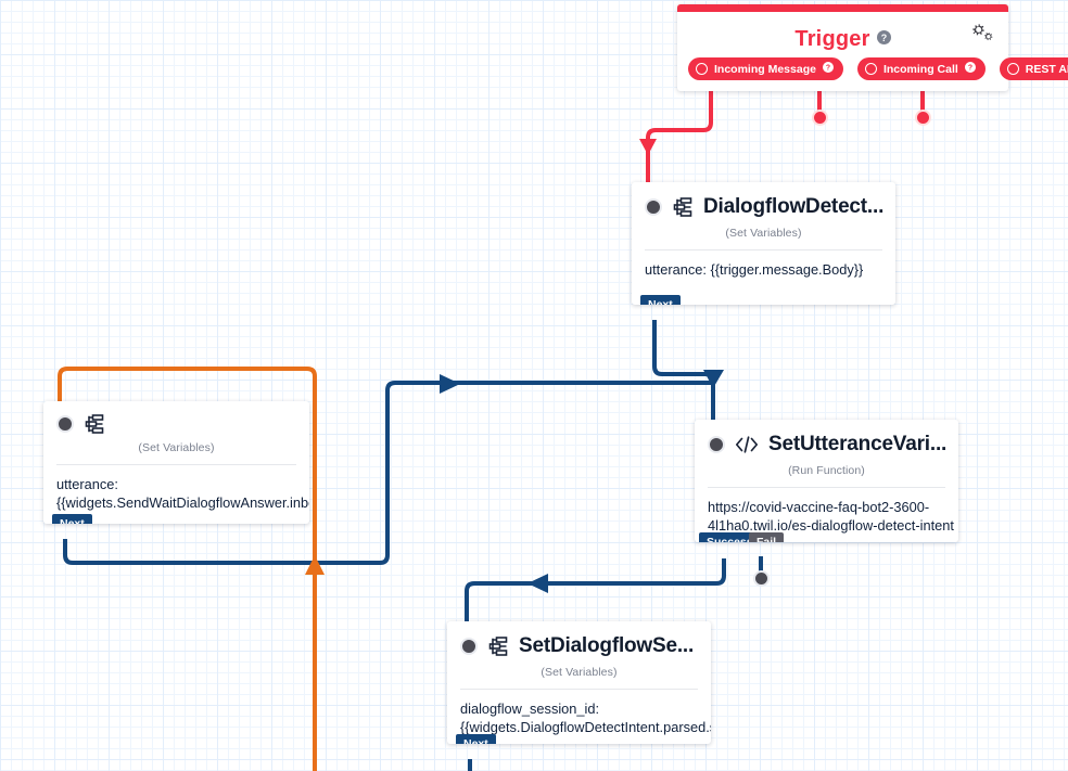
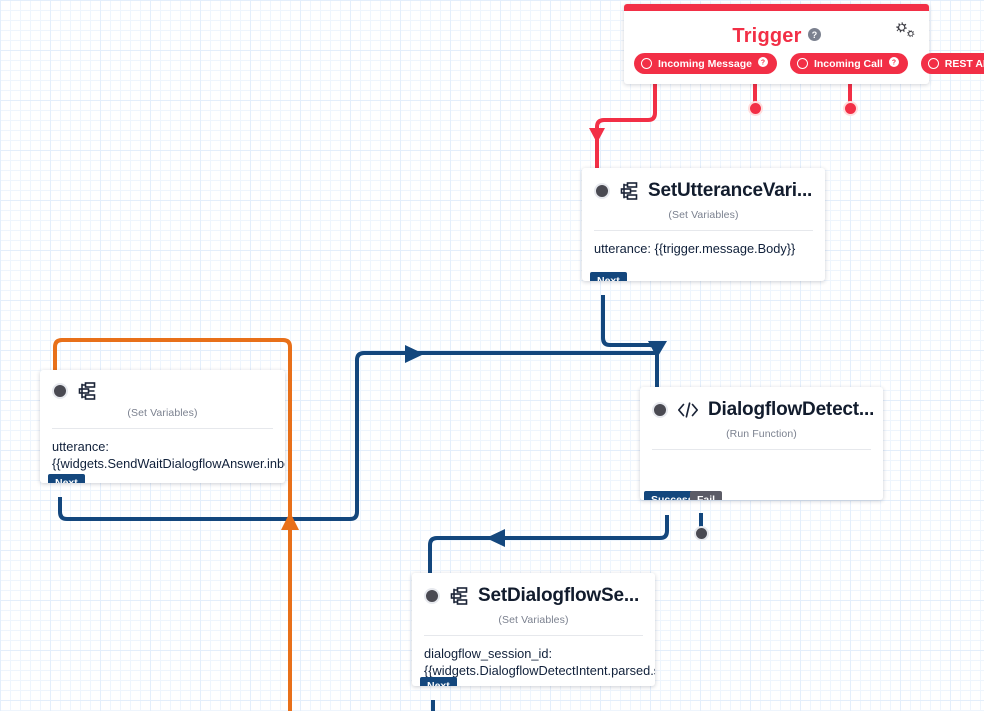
  Trigger
  ?
  Incoming Message
  Incoming Call
  REST A
- DialogflowDetect...
+ SetUtteranceVari...
  (Set Variables)
  utterance: {{trigger.message.Body}}
- SetUtteranceVari...
+ DialogflowDetect...
  (Run Function)
- https://covid-vaccine-faq-bot2-3600-
- 4l1ha0.twil.io/es-dialogflow-detect-intent
  (Set Variables)
  utterance:
  {{widgets.SendWaitDialogflowAnswer.inb
  SetDialogflowSe...
  (Set Variables)
  dialogflow_session_id:
  {{widgets.DialogflowDetectIntent.parsed.
